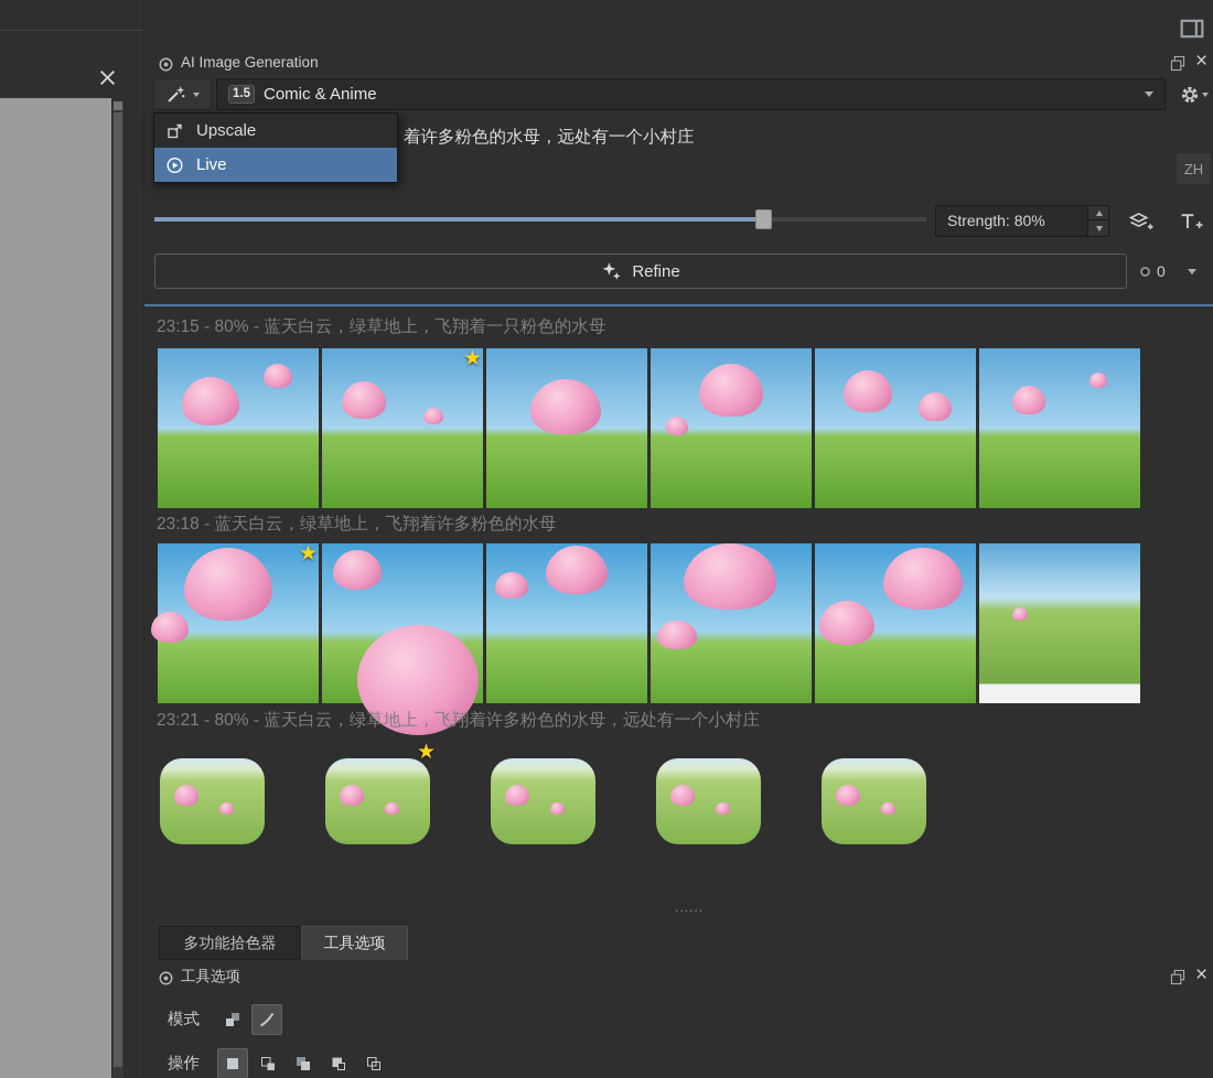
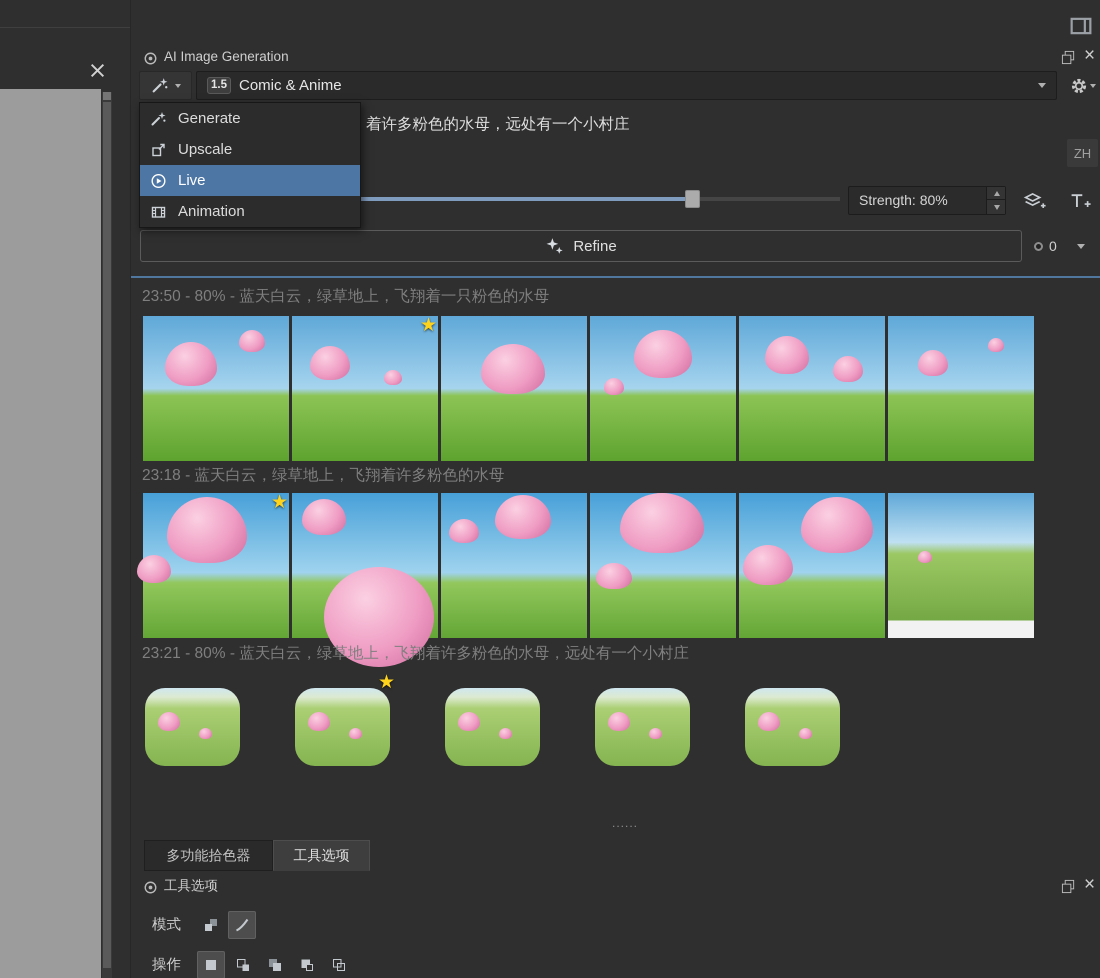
  AI Image Generation
  ×
  1.5
  Comic & Anime
  着许多粉色的水母，远处有一个小村庄
  ZH
  Strength: 80%
  Refine
  0
- 23:15 - 80% - 蓝天白云，绿草地上，飞翔着一只粉色的水母
+ 23:50 - 80% - 蓝天白云，绿草地上，飞翔着一只粉色的水母
  ★
  23:18 - 蓝天白云，绿草地上，飞翔着许多粉色的水母
  ★
  23:21 - 80% - 蓝天白云，绿草地上，飞翔着许多粉色的水母，远处有一个小村庄
  ★
  ......
  多功能拾色器
  工具选项
  工具选项
  ×
  模式
  操作
+ Generate
  Upscale
  Live
+ Animation
